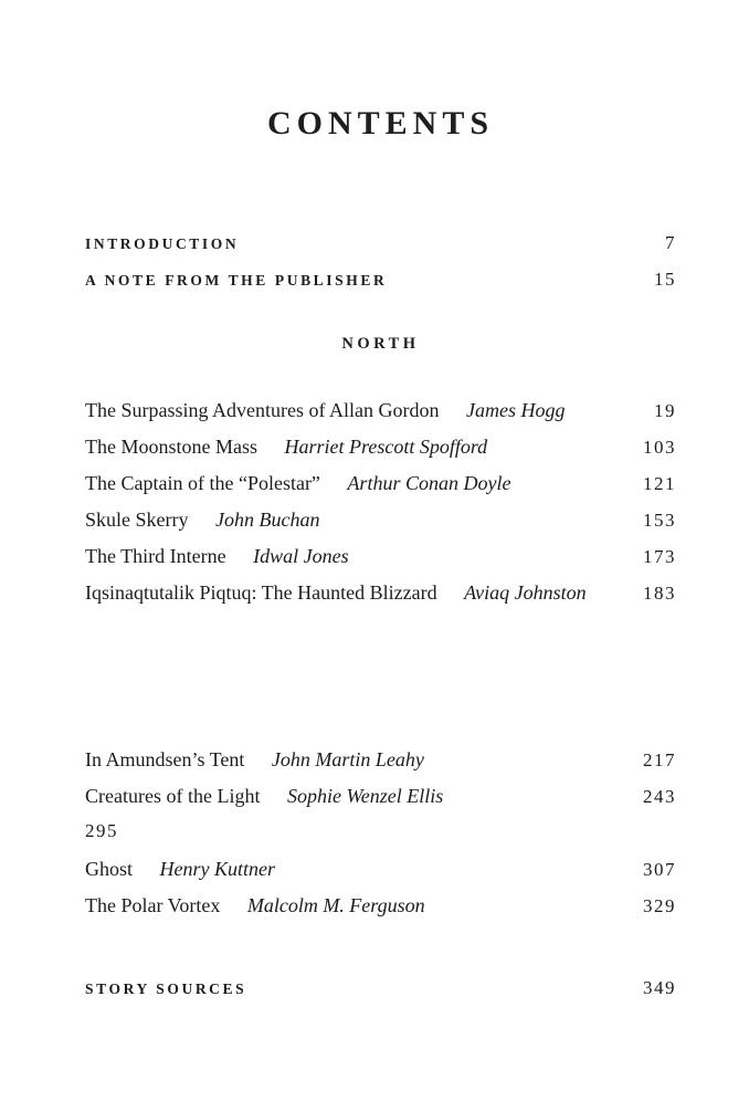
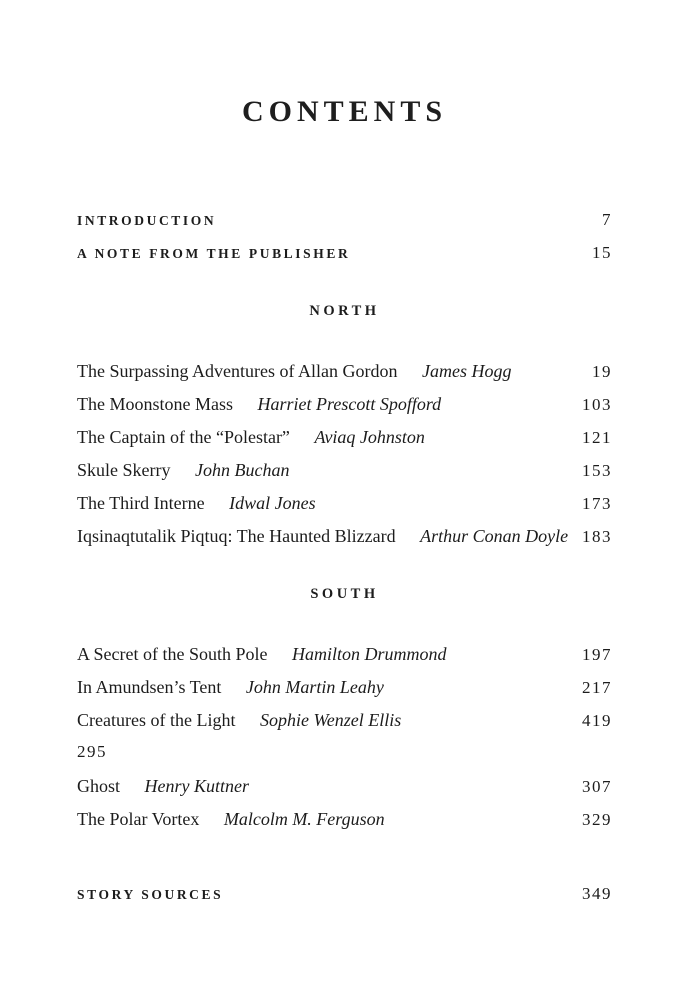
  CONTENTS
  INTRODUCTION
  7
  A NOTE FROM THE PUBLISHER
  15
  NORTH
  The Surpassing Adventures of Allan Gordon James Hogg
  19
  The Moonstone Mass Harriet Prescott Spofford
  103
- The Captain of the “Polestar” Arthur Conan Doyle
+ The Captain of the “Polestar” Aviaq Johnston
  121
  Skule Skerry John Buchan
  153
  The Third Interne Idwal Jones
  173
- Iqsinaqtutalik Piqtuq: The Haunted Blizzard Aviaq Johnston
+ Iqsinaqtutalik Piqtuq: The Haunted Blizzard Arthur Conan Doyle
  183
+ SOUTH
+ A Secret of the South Pole Hamilton Drummond
+ 197
  In Amundsen’s Tent John Martin Leahy
  217
  Creatures of the Light Sophie Wenzel Ellis
- 243
+ 419
  295
  Ghost Henry Kuttner
  307
  The Polar Vortex Malcolm M. Ferguson
  329
  STORY SOURCES
  349
